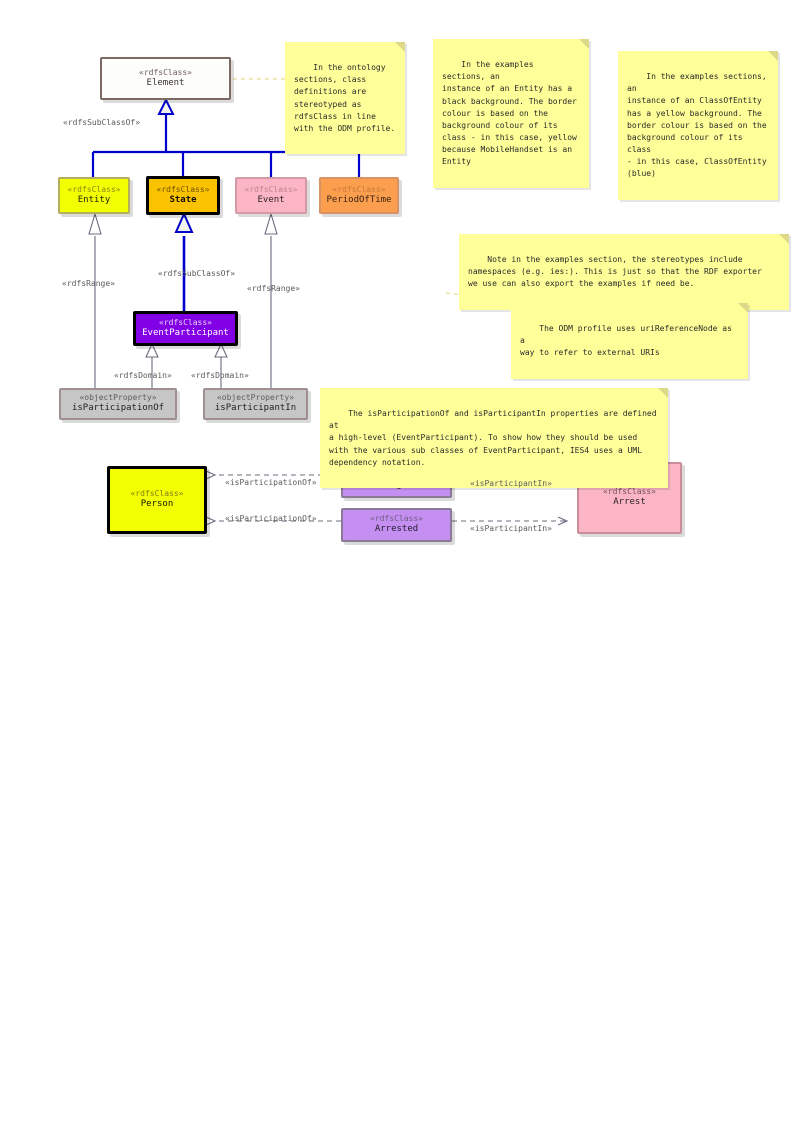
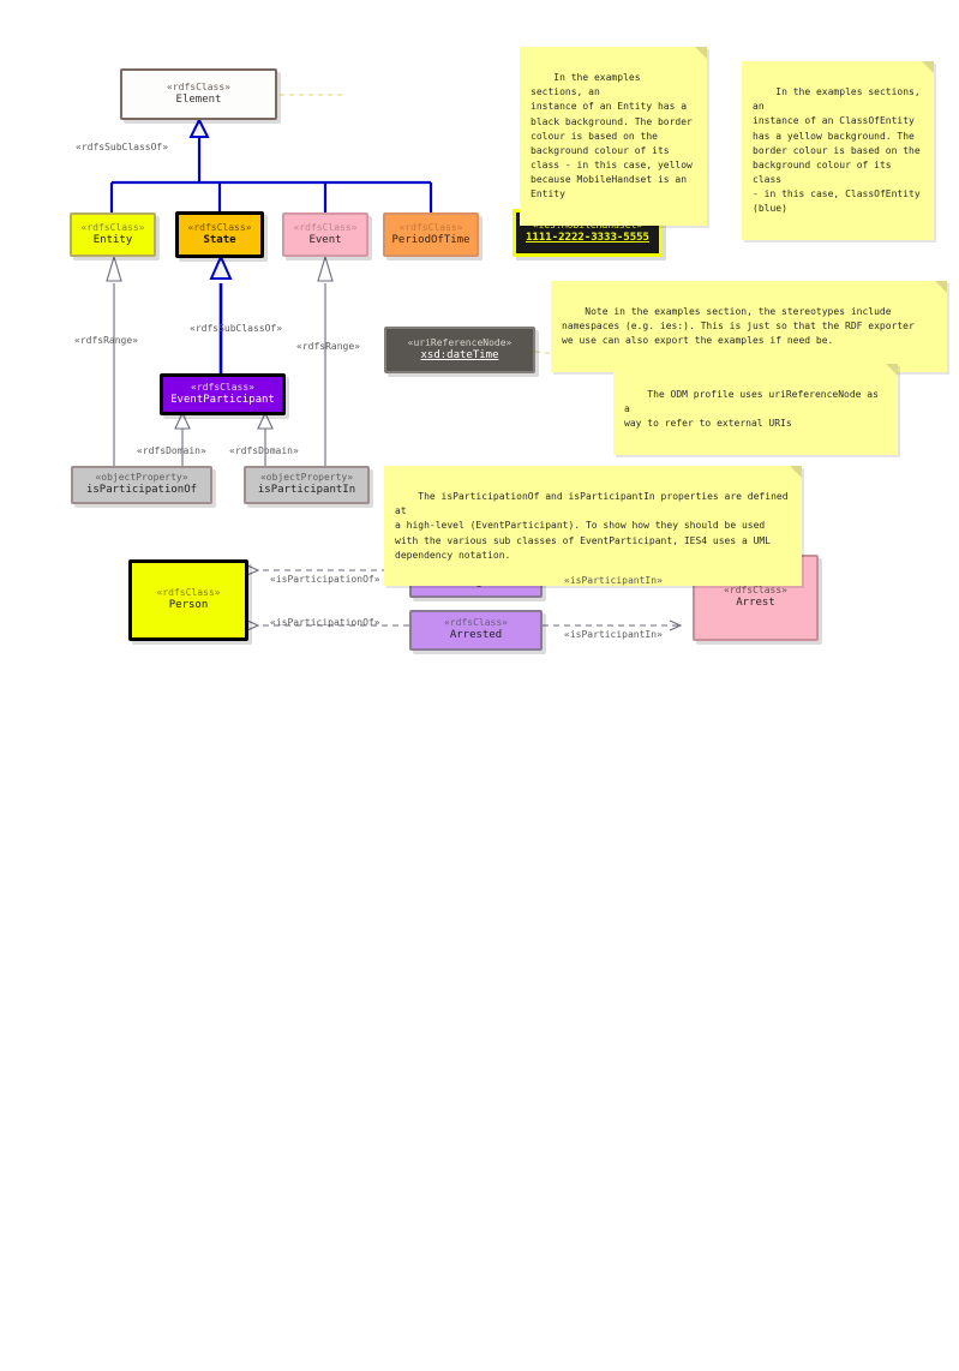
- In the ontology
- sections, class
- definitions are
- stereotyped as
- rdfsClass in line
- with the ODM profile.
  In the examples sections, an
  instance of an Entity has a
  black background. The border
  colour is based on the
  background colour of its
  class - in this case, yellow
  because MobileHandset is an
  Entity
  In the examples sections, an
  instance of an ClassOfEntity
  has a yellow background. The
  border colour is based on the
  background colour of its class
  - in this case, ClassOfEntity
  (blue)
  Note in the examples section, the stereotypes include
  namespaces (e.g. ies:). This is just so that the RDF exporter
  we use can also export the examples if need be.
  The ODM profile uses uriReferenceNode as a
  way to refer to external URIs
  The isParticipationOf and isParticipantIn properties are defined at
  a high-level (EventParticipant). To show how they should be used
  with the various sub classes of EventParticipant, IES4 uses a UML
  dependency notation.
  «rdfsClass»
  Element
  «rdfsClass»
  Entity
  «rdfsClass»
  State
  «rdfsClass»
  Event
  «rdfsClass»
  PeriodOfTime
+ «ies:MobileHandset»
+ 1111-2222-3333-5555
+ «uriReferenceNode»
+ xsd:dateTime
  «rdfsClass»
  EventParticipant
  «objectProperty»
  isParticipationOf
  «objectProperty»
  isParticipantIn
  «rdfsClass»
  Person
  «rdfsClass»
  Arrested
  «rdfsClass»
  Arrest
  «rdfsSubClassOf»
  «rdfsSubClassOf»
  «rdfsRange»
  «rdfsRange»
  «rdfsDomain»
  «rdfsDomain»
  «isParticipationOf»
  «isParticipationOf»
  «isParticipantIn»
  «isParticipantIn»
